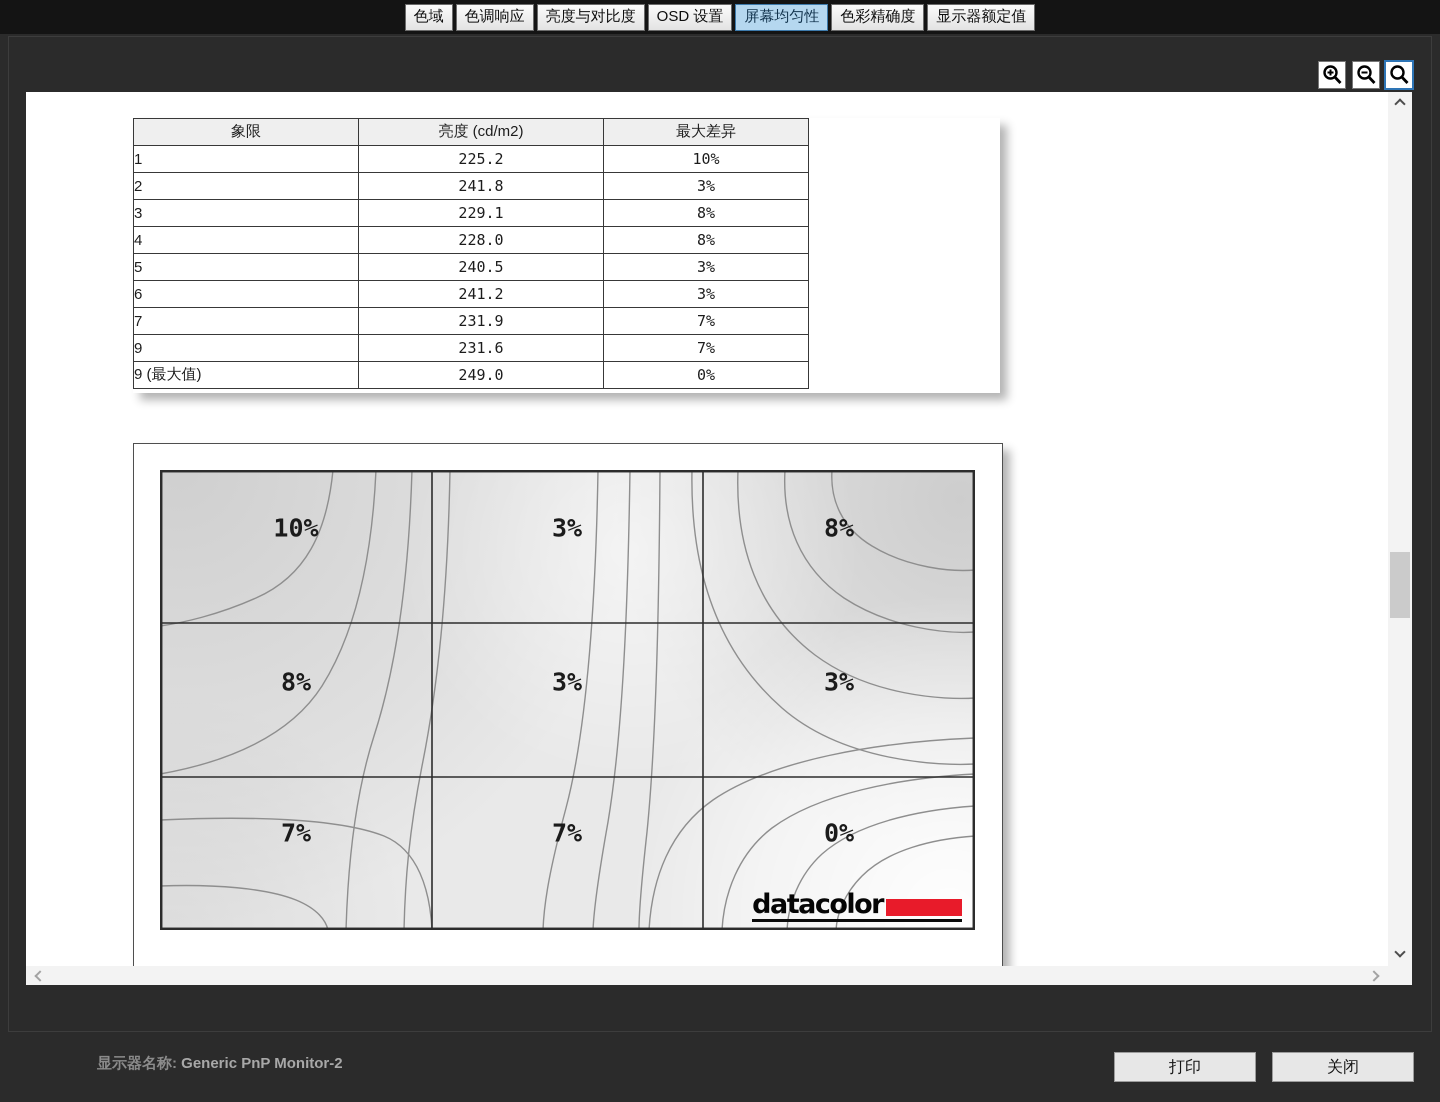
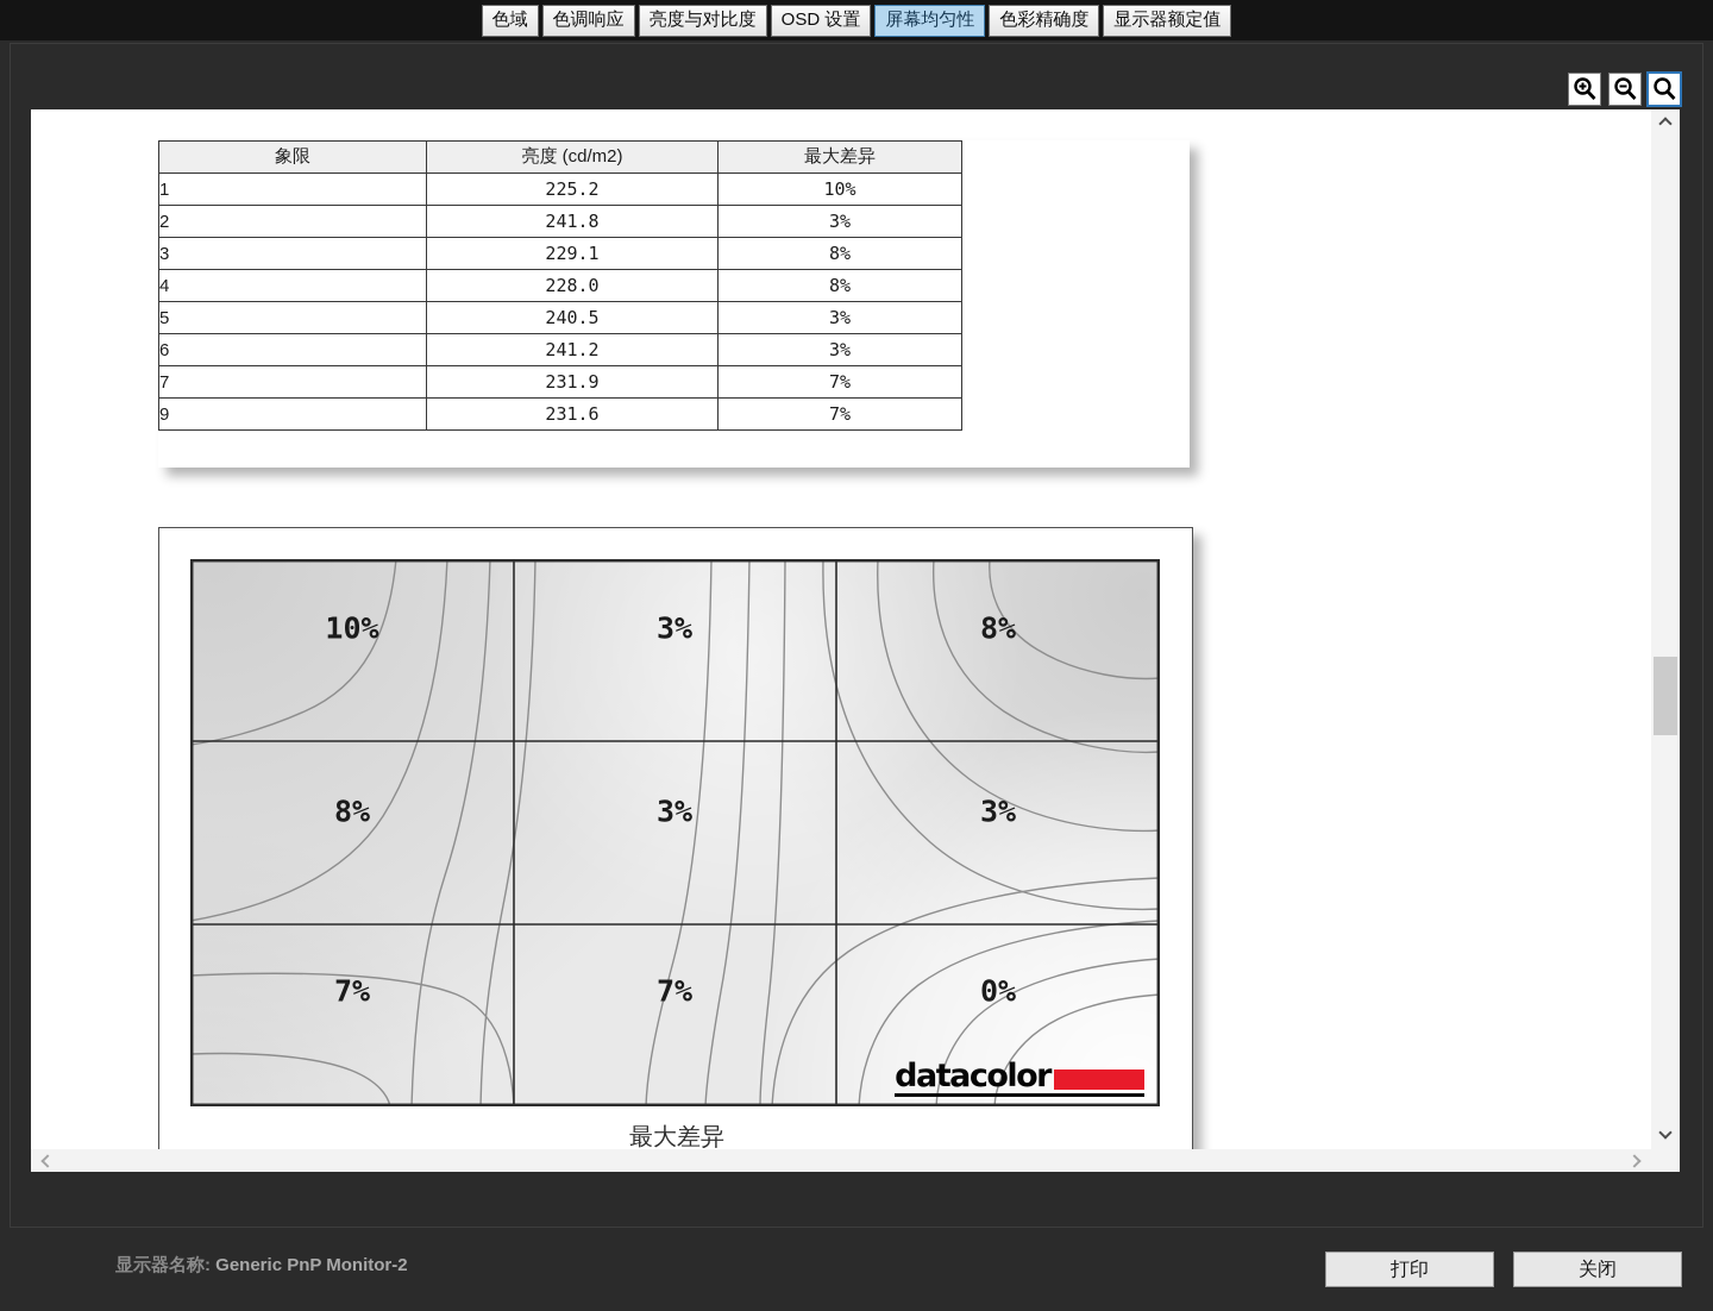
  色域
  色调响应
  亮度与对比度
  OSD 设置
  屏幕均匀性
  色彩精确度
  显示器额定值
  象限	亮度 (cd/m2)	最大差异
  1	225.2	10%
  2	241.8	3%
  3	229.1	8%
  4	228.0	8%
  5	240.5	3%
  6	241.2	3%
  7	231.9	7%
  9	231.6	7%
- 9 (最大值)	249.0	0%
  10%
  3%
  8%
  8%
  3%
  3%
  7%
  7%
  0%
  datacolor
+ 最大差异
  显示器名称: Generic PnP Monitor-2
  打印
  关闭
